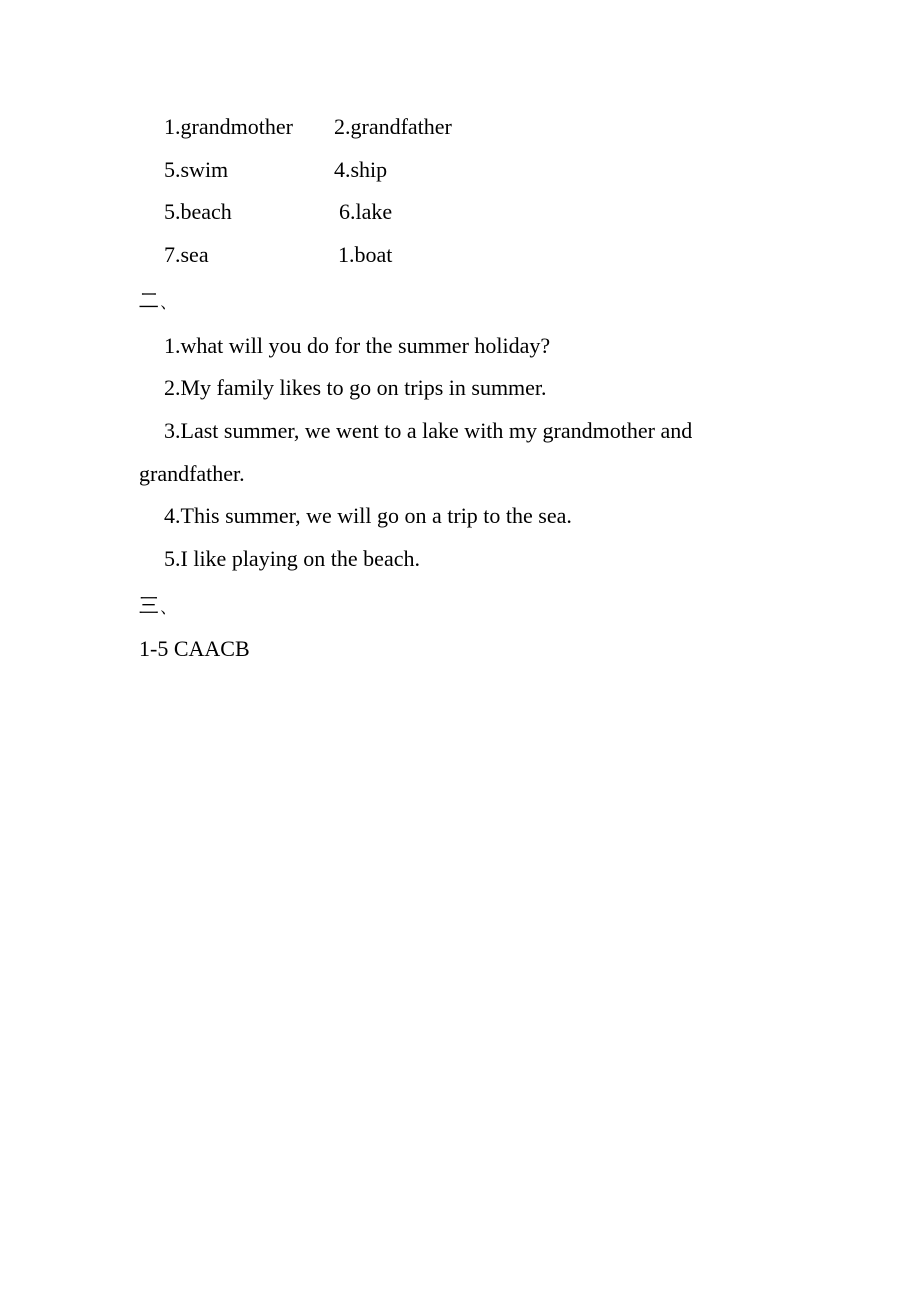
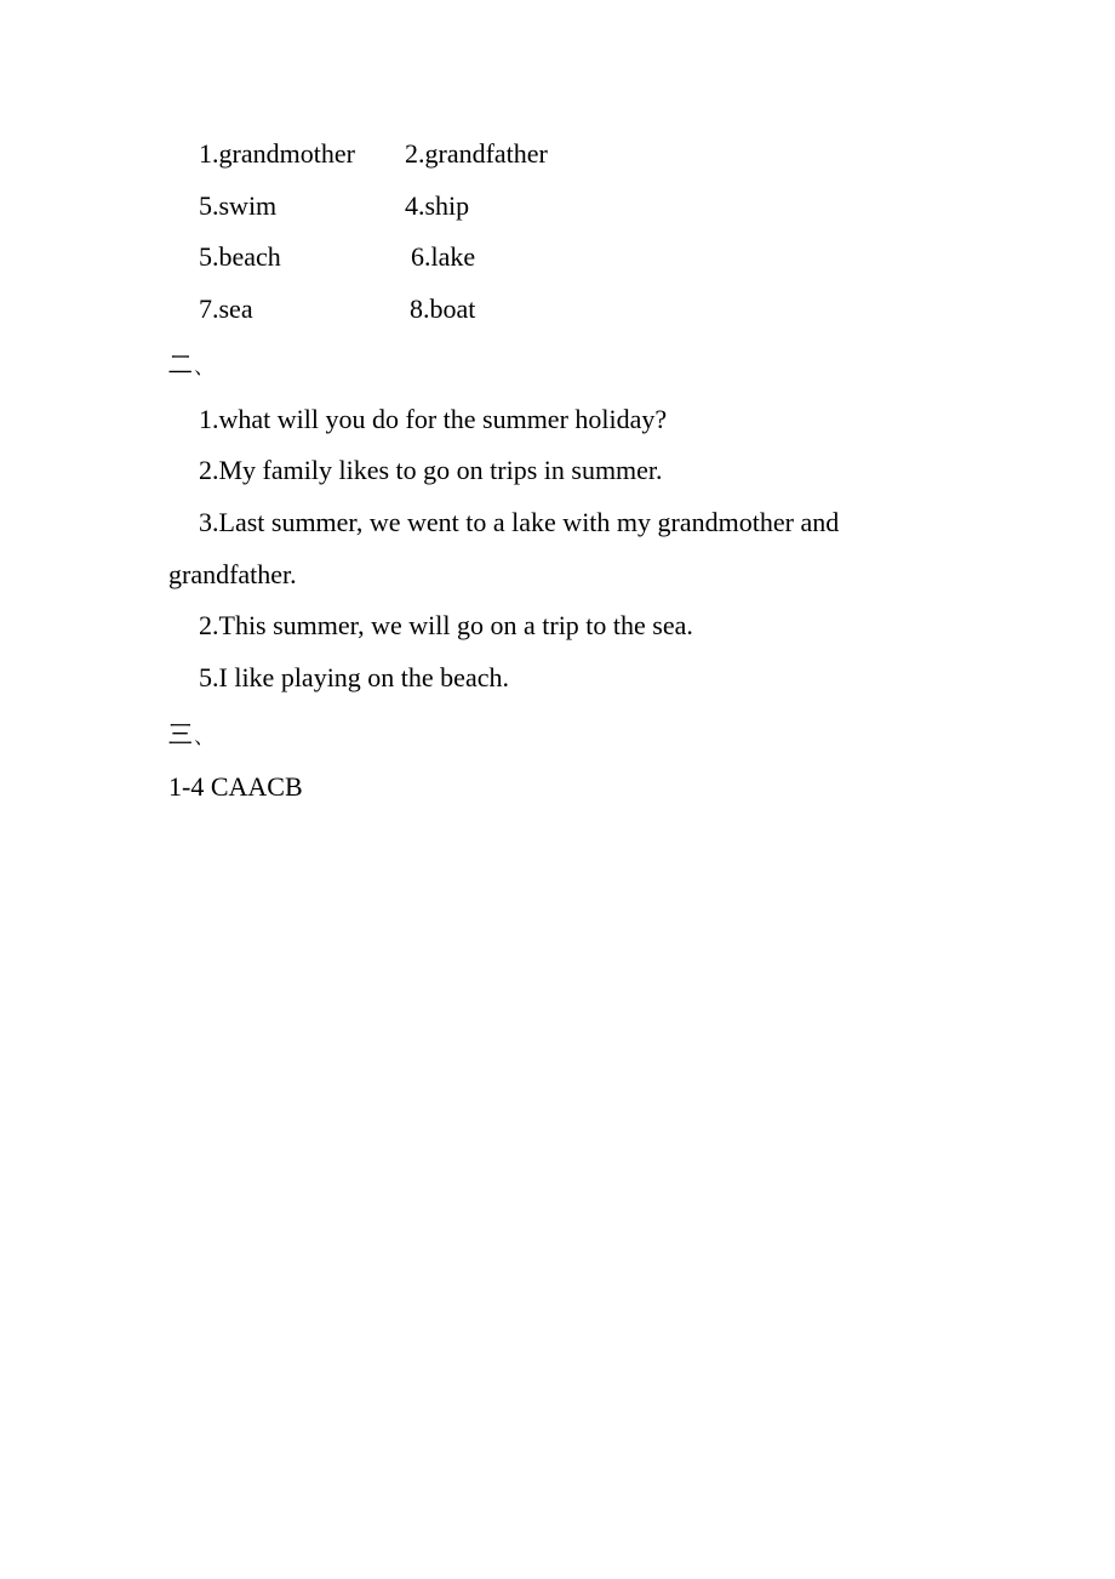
  1.grandmother
  2.grandfather
  5.swim
  4.ship
  5.beach
  6.lake
  7.sea
- 1.boat
+ 8.boat
  二、
  1.what will you do for the summer holiday?
  2.My family likes to go on trips in summer.
  3.Last summer, we went to a lake with my grandmother and
  grandfather.
- 4.This summer, we will go on a trip to the sea.
+ 2.This summer, we will go on a trip to the sea.
  5.I like playing on the beach.
  三、
- 1-5 CAACB
+ 1-4 CAACB
